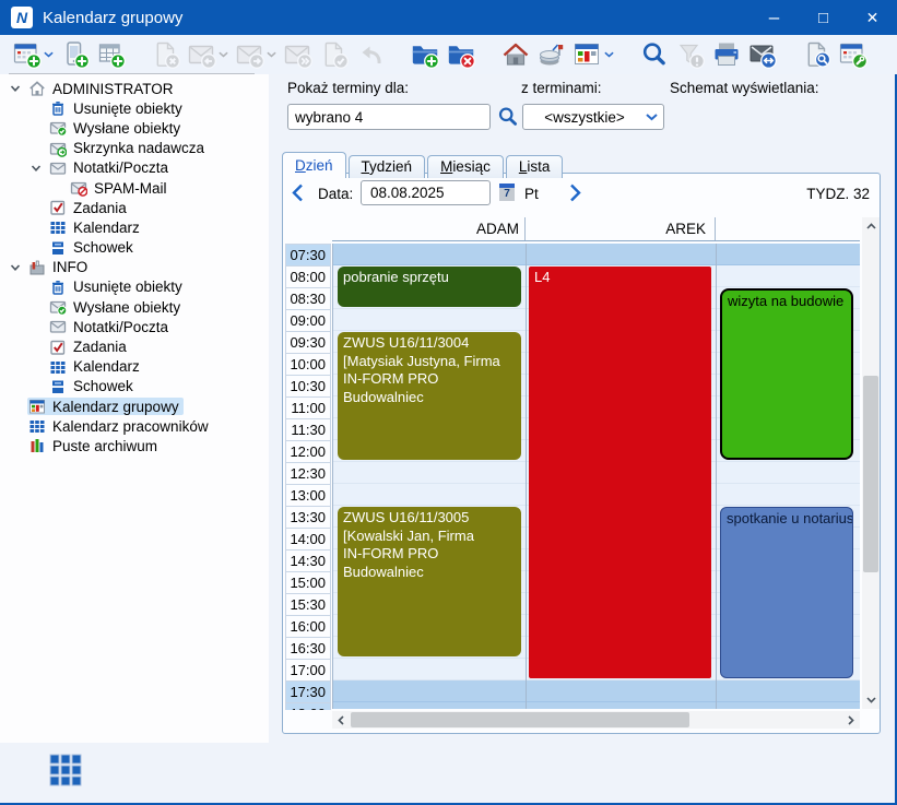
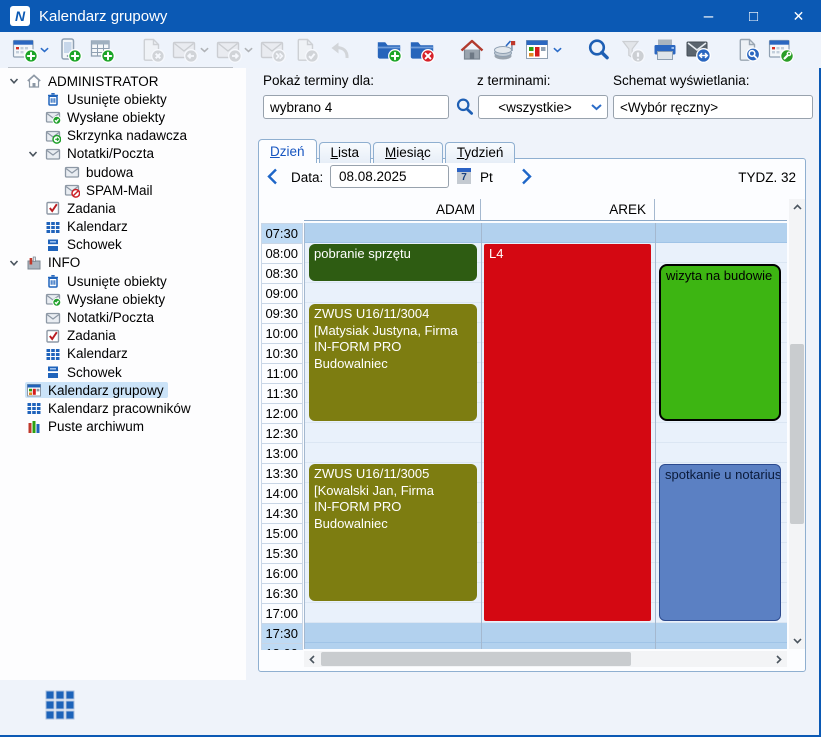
  N
  Kalendarz grupowy
  –
  □
  ✕
  ADMINISTRATOR
  Usunięte obiekty
  Wysłane obiekty
  Skrzynka nadawcza
  Notatki/Poczta
+ budowa
  SPAM-Mail
  Zadania
  Kalendarz
  Schowek
  INFO
  Usunięte obiekty
  Wysłane obiekty
  Notatki/Poczta
  Zadania
  Kalendarz
  Schowek
  Kalendarz grupowy
  Kalendarz pracowników
  Puste archiwum
  Pokaż terminy dla:
  z terminami:
  Schemat wyświetlania:
  wybrano 4
  <wszystkie>
+ <Wybór ręczny>
  Dzień
- Tydzień
+ Lista
  Miesiąc
- Lista
+ Tydzień
  Data:
  08.08.2025
  7
  Pt
  TYDZ. 32
  ADAM
  AREK
  07:30
  08:00
  08:30
  09:00
  09:30
  10:00
  10:30
  11:00
  11:30
  12:00
  12:30
  13:00
  13:30
  14:00
  14:30
  15:00
  15:30
  16:00
  16:30
  17:00
  17:30
  pobranie sprzętu
  ZWUS U16/11/3004
  [Matysiak Justyna, Firma
  IN-FORM PRO
  Budowalniec
  ZWUS U16/11/3005
  [Kowalski Jan, Firma
  IN-FORM PRO
  Budowalniec
  L4
  wizyta na budowie
  spotkanie u notarius
